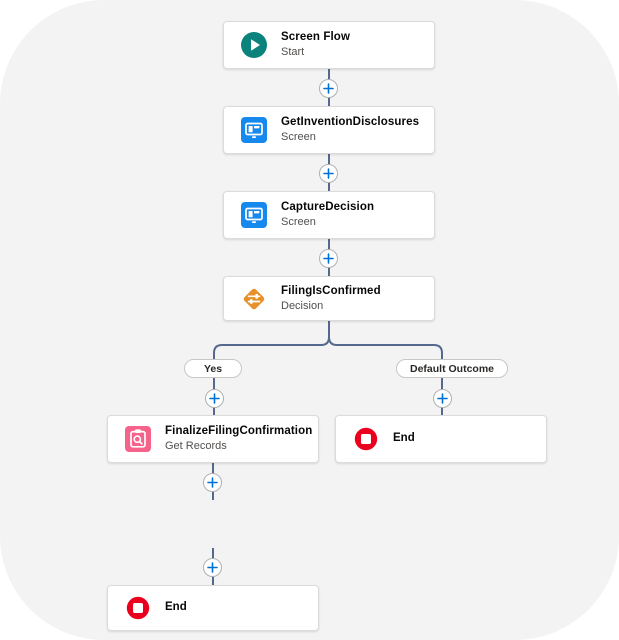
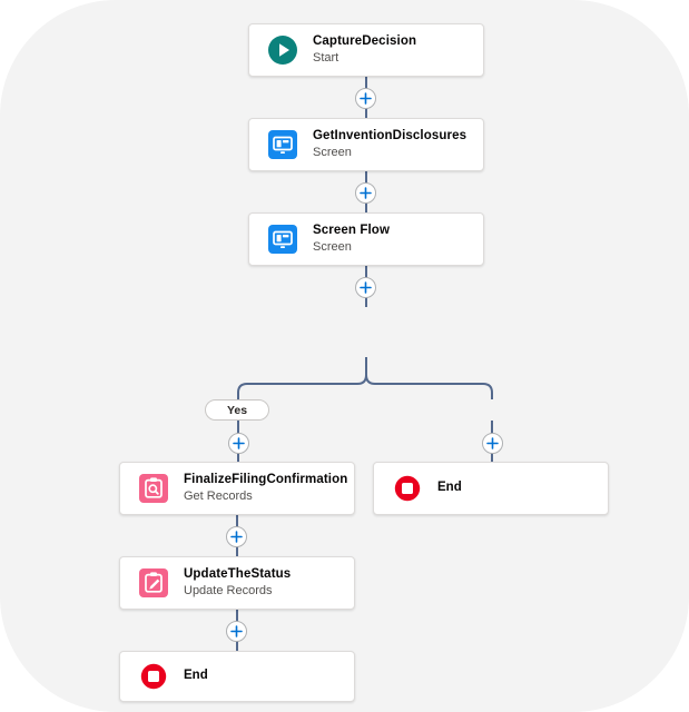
- Screen Flow
+ CaptureDecision
  Start
  GetInventionDisclosures
  Screen
- CaptureDecision
+ Screen Flow
  Screen
- FilingIsConfirmed
- Decision
  Yes
- Default Outcome
  FinalizeFilingConfirmation
  Get Records
+ UpdateTheStatus
+ Update Records
  End
  End
